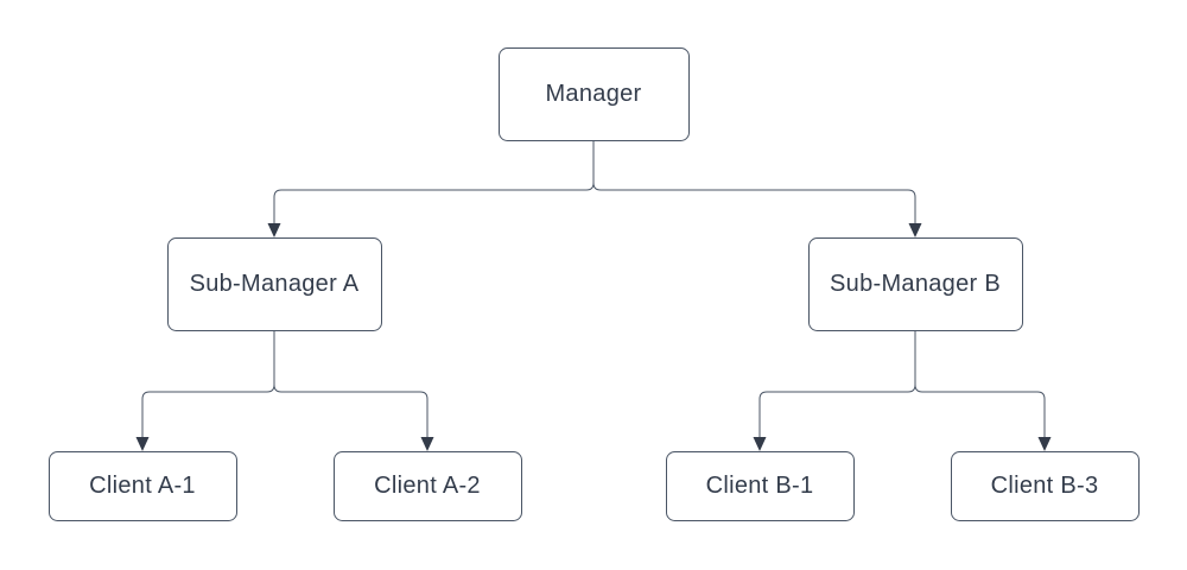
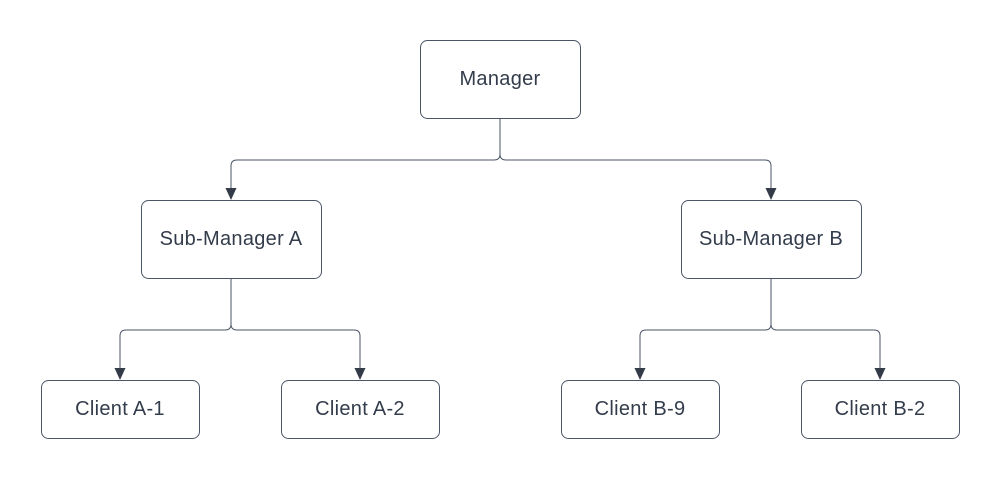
  Manager
  Sub-Manager A
  Sub-Manager B
  Client A-1
  Client A-2
- Client B-1
+ Client B-9
- Client B-3
+ Client B-2
